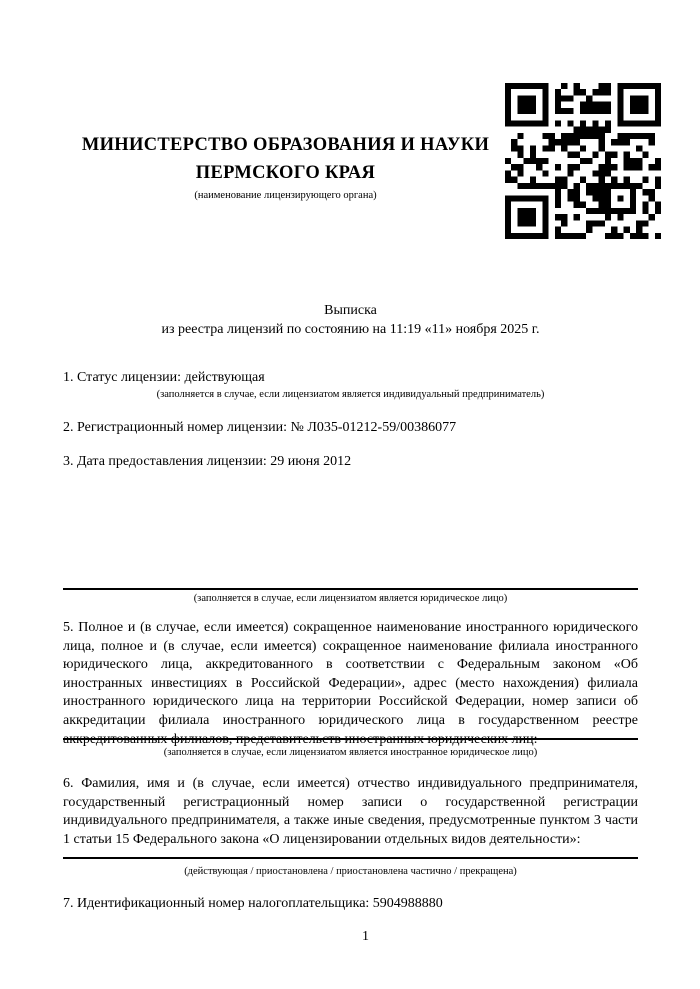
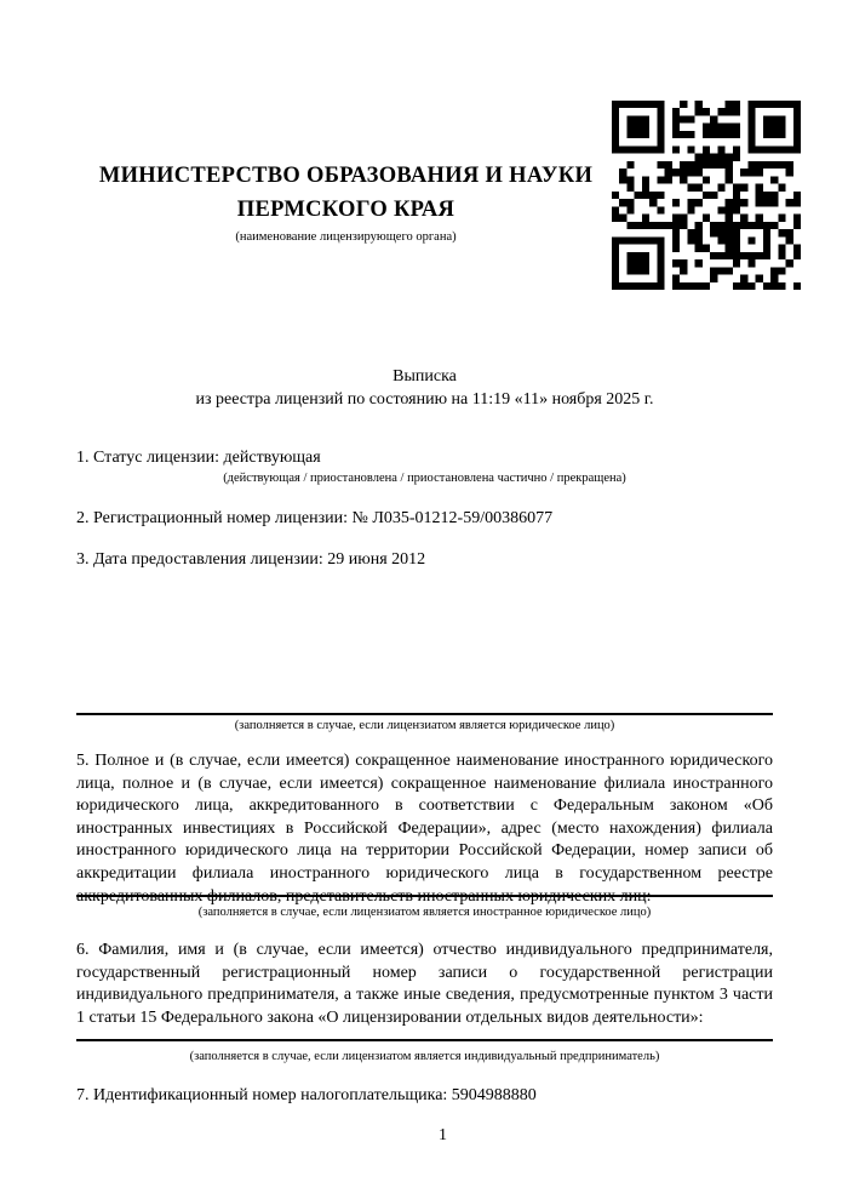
  МИНИСТЕРСТВО ОБРАЗОВАНИЯ И НАУКИ
  ПЕРМСКОГО КРАЯ
  (наименование лицензирующего органа)
  Выписка
  из реестра лицензий по состоянию на 11:19 «11» ноября 2025 г.
  1. Статус лицензии: действующая
- (заполняется в случае, если лицензиатом является индивидуальный предприниматель)
+ (действующая / приостановлена / приостановлена частично / прекращена)
  2. Регистрационный номер лицензии: № Л035-01212-59/00386077
  3. Дата предоставления лицензии: 29 июня 2012
  (заполняется в случае, если лицензиатом является юридическое лицо)
  5. Полное и (в случае, если имеется) сокращенное наименование иностранного юридического лица, полное и (в случае, если имеется) сокращенное наименование филиала иностранного юридического лица, аккредитованного в соответствии с Федеральным законом «Об иностранных инвестициях в Российской Федерации», адрес (место нахождения) филиала иностранного юридического лица на территории Российской Федерации, номер записи об аккредитации филиала иностранного юридического лица в государственном реестре аккредитованных филиалов, представительств иностранных юридических лиц:
  (заполняется в случае, если лицензиатом является иностранное юридическое лицо)
  6. Фамилия, имя и (в случае, если имеется) отчество индивидуального предпринимателя, государственный регистрационный номер записи о государственной регистрации индивидуального предпринимателя, а также иные сведения, предусмотренные пунктом 3 части 1 статьи 15 Федерального закона «О лицензировании отдельных видов деятельности»:
- (действующая / приостановлена / приостановлена частично / прекращена)
+ (заполняется в случае, если лицензиатом является индивидуальный предприниматель)
  7. Идентификационный номер налогоплательщика: 5904988880
  1
